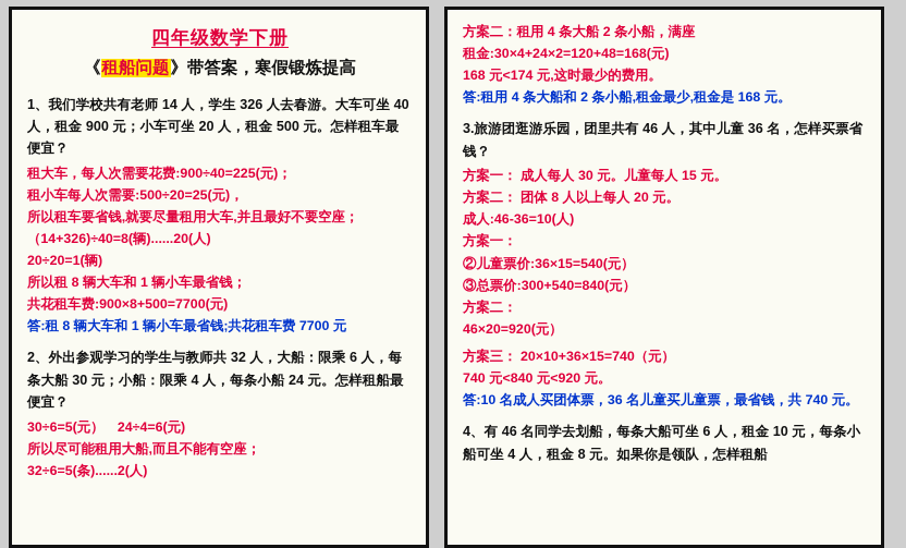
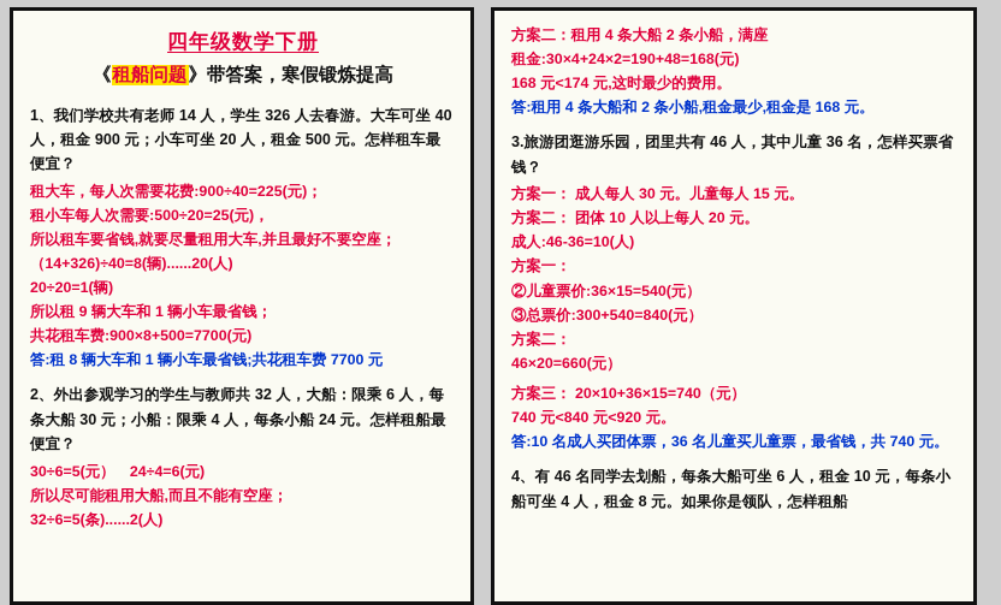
  四年级数学下册
  《租船问题》带答案，寒假锻炼提高
  1、我们学校共有老师 14 人，学生 326 人去春游。大车可坐 40 人，租金 900 元；小车可坐 20 人，租金 500 元。怎样租车最便宜？
  租大车，每人次需要花费:900÷40=225(元)；
  租小车每人次需要:500÷20=25(元)，
  所以租车要省钱,就要尽量租用大车,并且最好不要空座；
  （14+326)÷40=8(辆)......20(人)
  20÷20=1(辆)
- 所以租 8 辆大车和 1 辆小车最省钱；
+ 所以租 9 辆大车和 1 辆小车最省钱；
  共花租车费:900×8+500=7700(元)
  答:租 8 辆大车和 1 辆小车最省钱;共花租车费 7700 元
  2、外出参观学习的学生与教师共 32 人，大船：限乘 6 人，每条大船 30 元；小船：限乘 4 人，每条小船 24 元。怎样租船最便宜？
  30÷6=5(元） 24÷4=6(元)
  所以尽可能租用大船,而且不能有空座；
  32÷6=5(条)......2(人)
  方案二：租用 4 条大船 2 条小船，满座
- 租金:30×4+24×2=120+48=168(元)
+ 租金:30×4+24×2=190+48=168(元)
  168 元<174 元,这时最少的费用。
  答:租用 4 条大船和 2 条小船,租金最少,租金是 168 元。
  3.旅游团逛游乐园，团里共有 46 人，其中儿童 36 名，怎样买票省钱？
  方案一： 成人每人 30 元。儿童每人 15 元。
- 方案二： 团体 8 人以上每人 20 元。
+ 方案二： 团体 10 人以上每人 20 元。
  成人:46-36=10(人)
  方案一：
  ②儿童票价:36×15=540(元）
  ③总票价:300+540=840(元）
  方案二：
- 46×20=920(元）
+ 46×20=660(元）
  方案三： 20×10+36×15=740（元）
  740 元<840 元<920 元。
  答:10 名成人买团体票，36 名儿童买儿童票，最省钱，共 740 元。
  4、有 46 名同学去划船，每条大船可坐 6 人，租金 10 元，每条小船可坐 4 人，租金 8 元。如果你是领队，怎样租船
